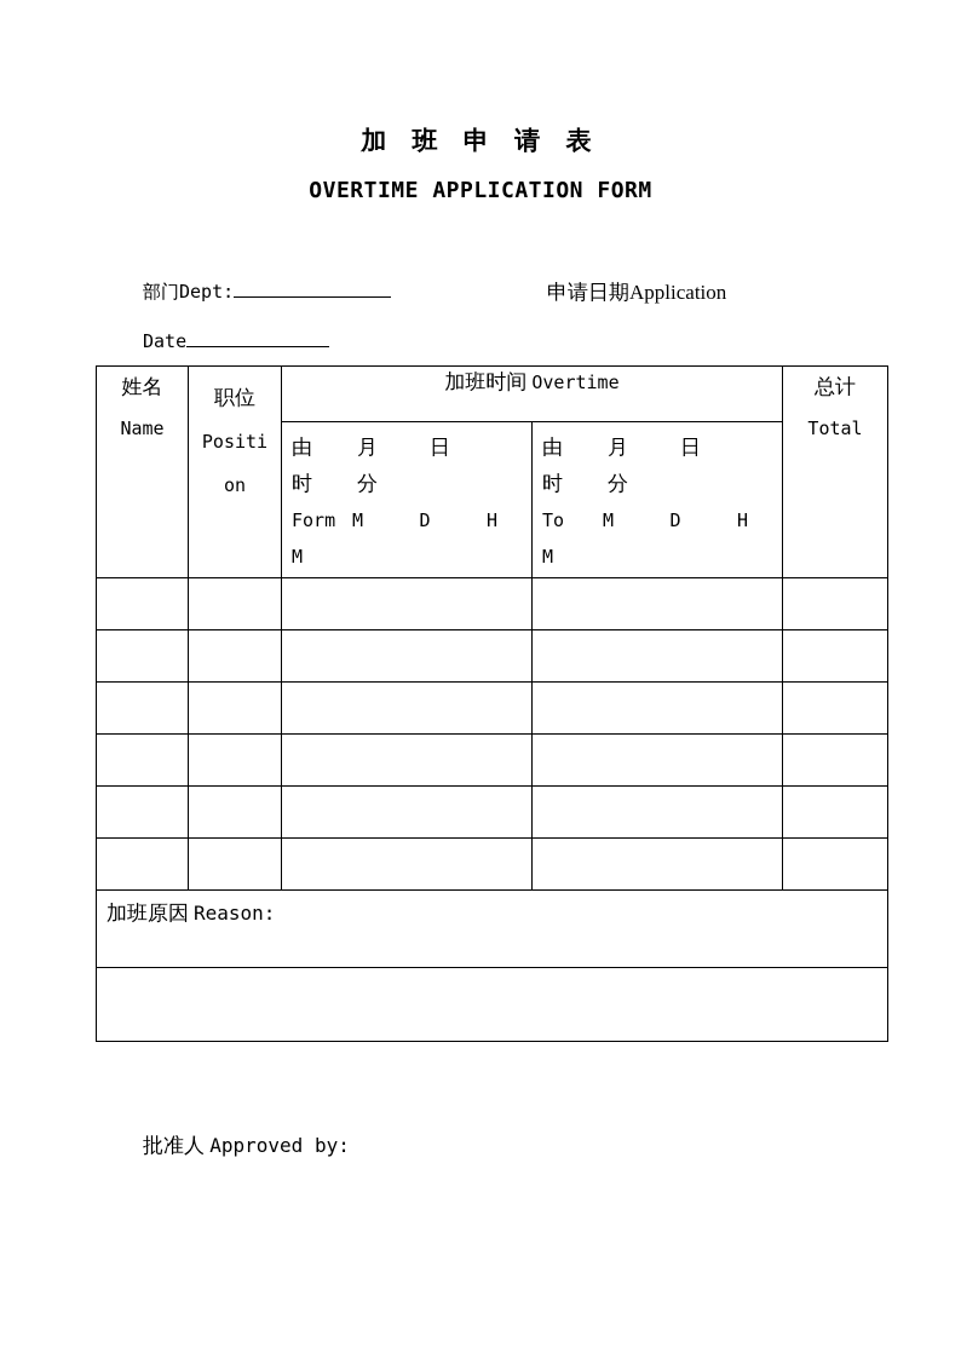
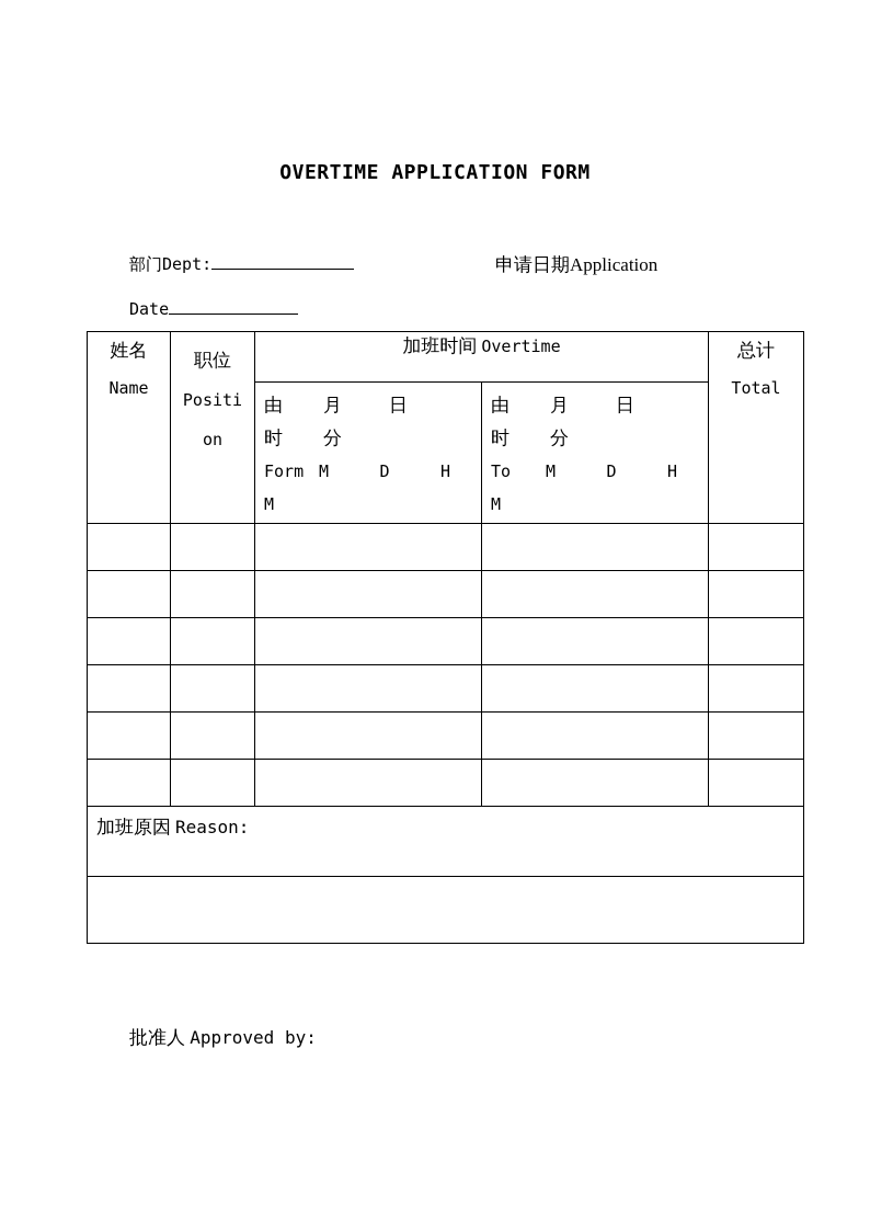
- 加 班 申 请 表
  OVERTIME APPLICATION FORM
  部门Dept:
  申请日期Application
  Date
  姓名 Name	职位 Positi on	加班时间 Overtime	总计 Total
  由 月 日 时 分 Form M D H M	由 月 日 时 分 To M D H M
  加班原因 Reason:
  批准人 Approved by:
